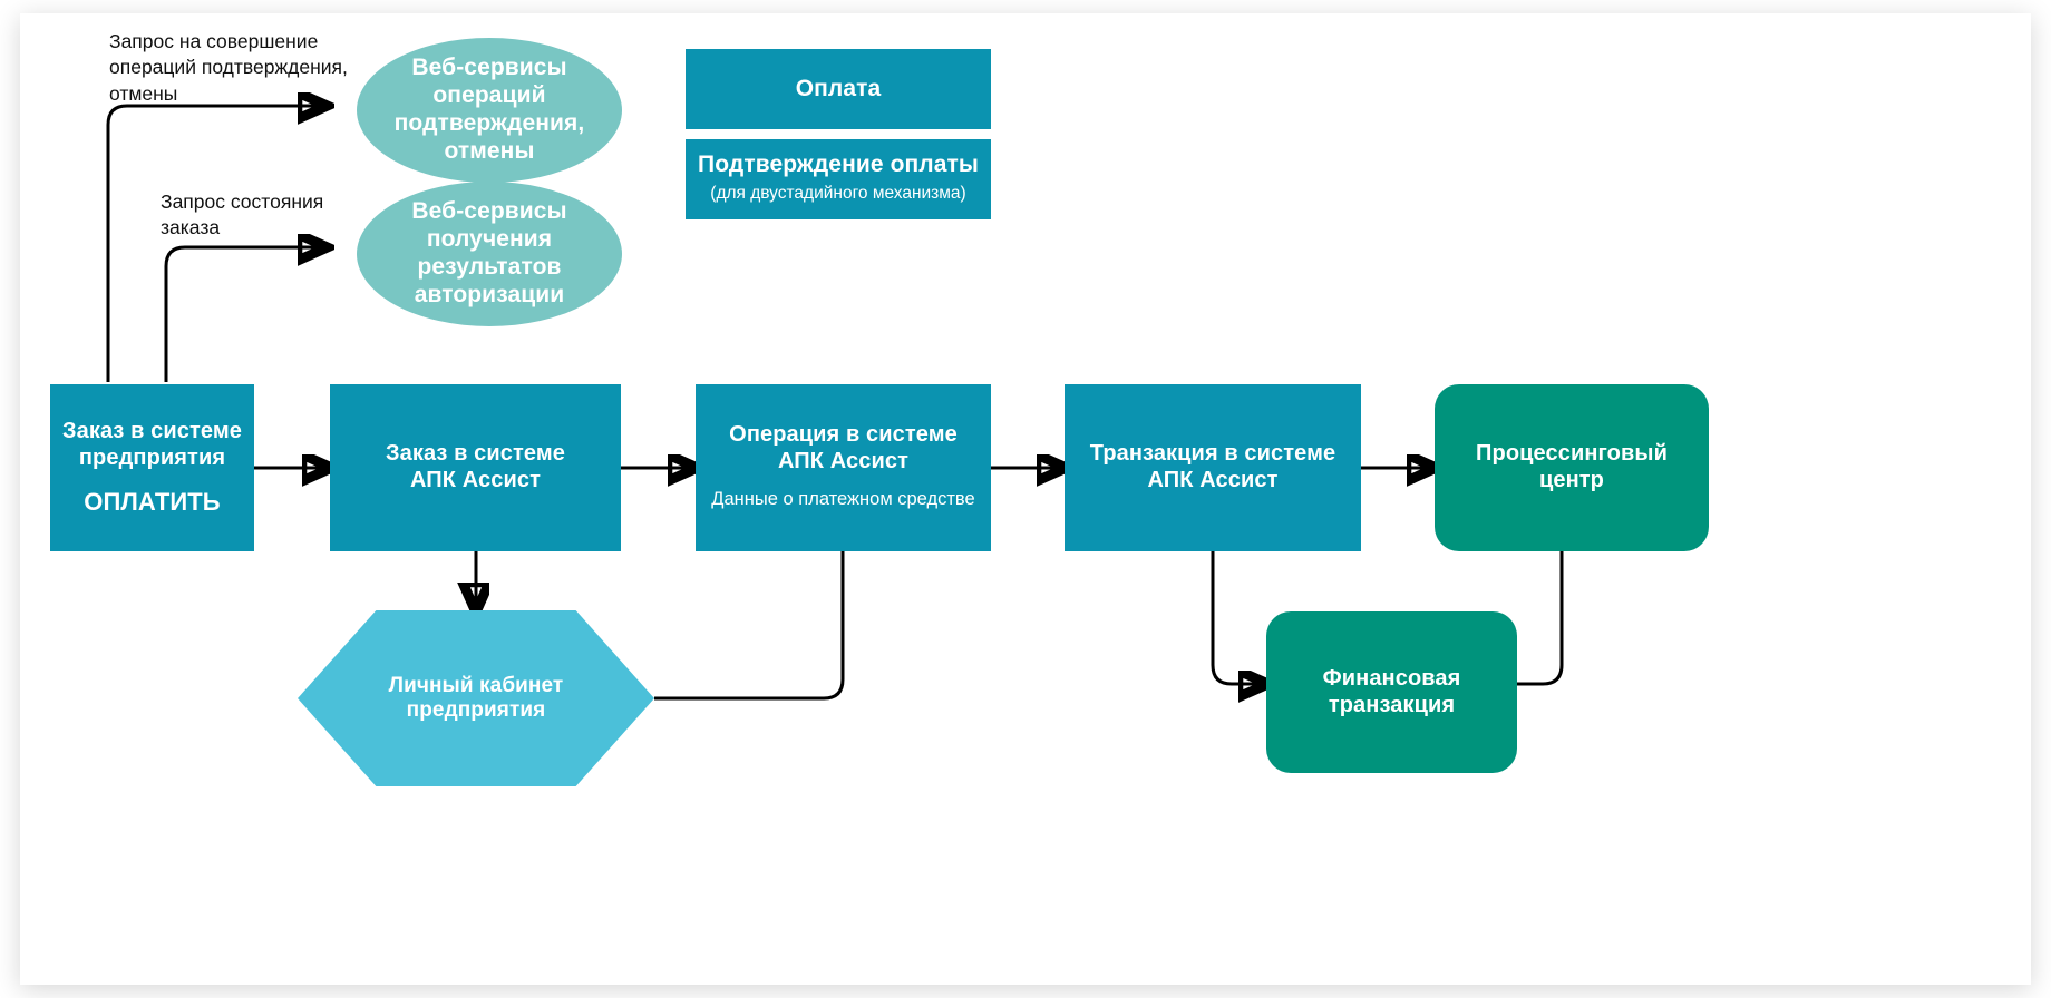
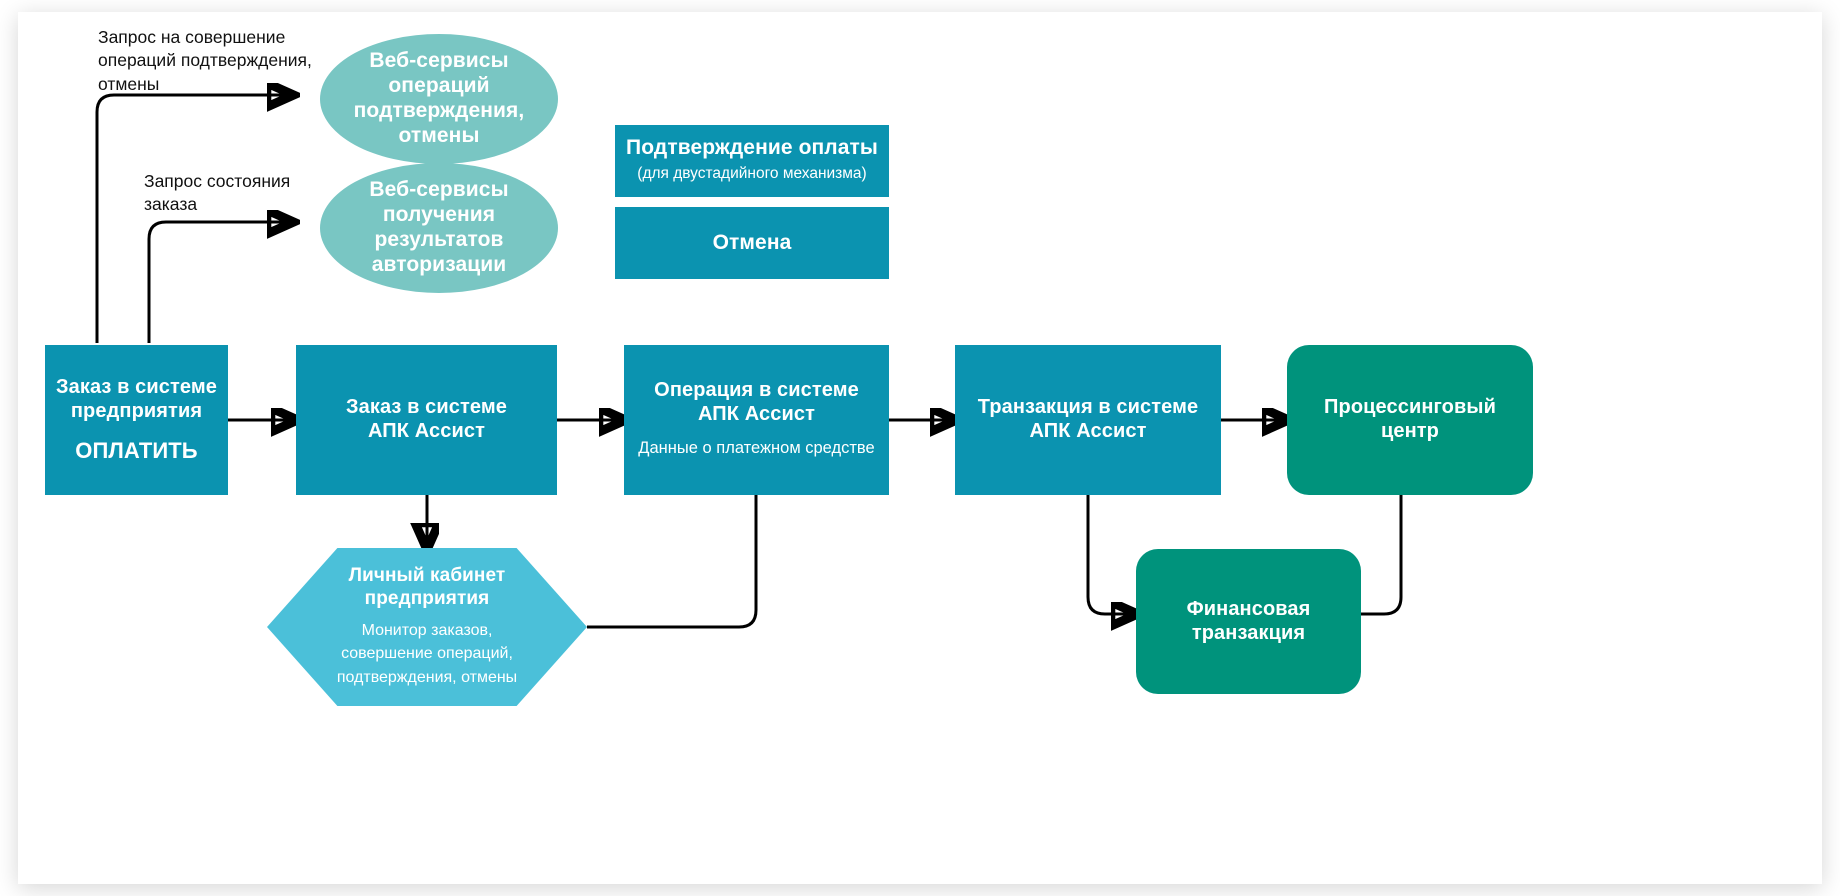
  Запрос на совершение
  операций подтверждения,
  отмены
  Запрос состояния
  заказа
  Веб-сервисы
  операций
  подтверждения,
  отмены
  Веб-сервисы
  получения
  результатов
  авторизации
- Оплата
  Подтверждение оплаты
  (для двустадийного механизма)
+ Отмена
  Заказ в системе
  предприятия
  ОПЛАТИТЬ
  Заказ в системе
  АПК Ассист
  Операция в системе
  АПК Ассист
  Данные о платежном средстве
  Транзакция в системе
  АПК Ассист
  Процессинговый
  центр
  Личный кабинет
  предприятия
+ Монитор заказов,
+ совершение операций,
+ подтверждения, отмены
  Финансовая
  транзакция
